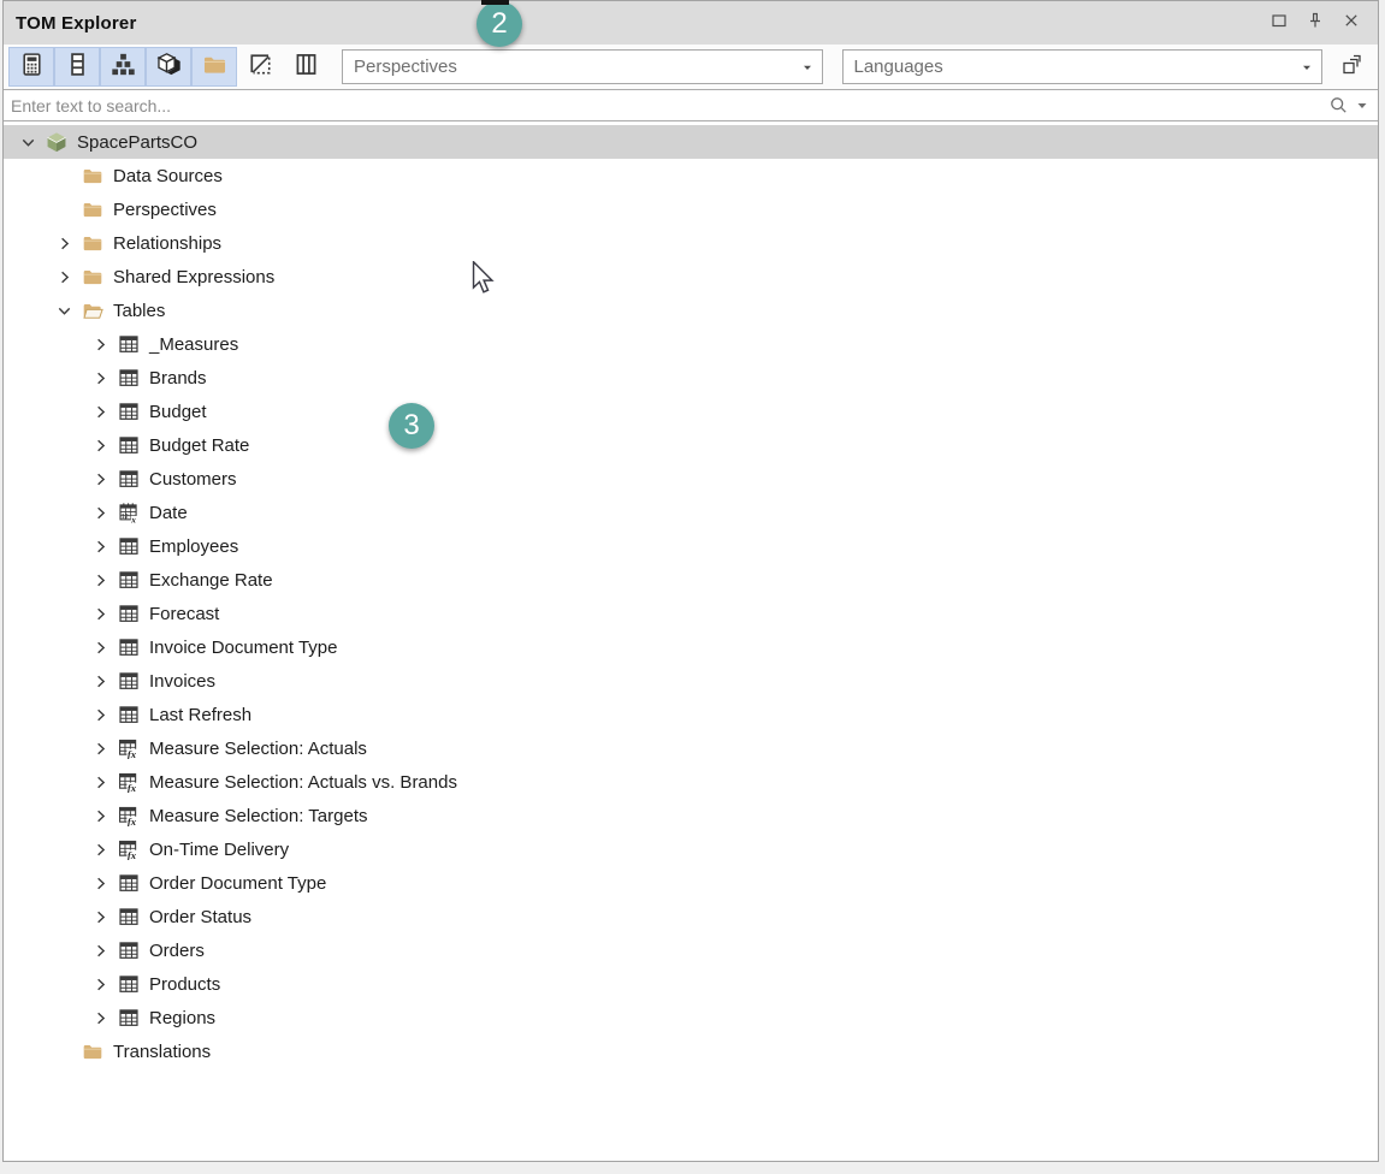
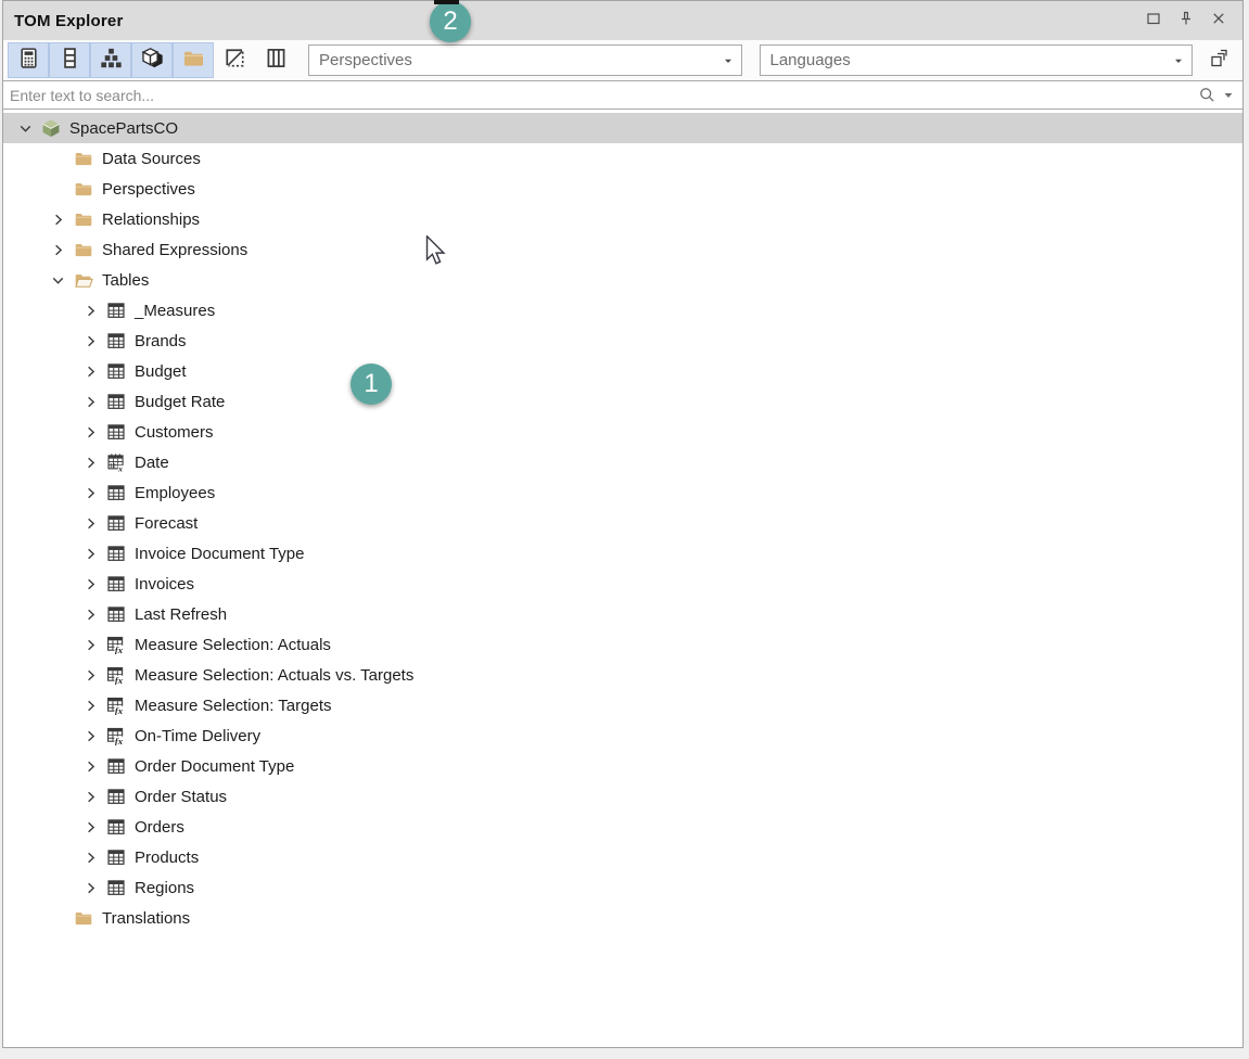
  TOM Explorer
  Perspectives
  Languages
  Enter text to search...
  SpacePartsCO
  Data Sources
  Perspectives
  Relationships
  Shared Expressions
  Tables
  _Measures
  Brands
  Budget
  Budget Rate
  Customers
  x
  Date
  Employees
- Exchange Rate
  Forecast
  Invoice Document Type
  Invoices
  Last Refresh
  fx
  Measure Selection: Actuals
  fx
- Measure Selection: Actuals vs. Brands
+ Measure Selection: Actuals vs. Targets
  fx
  Measure Selection: Targets
  fx
  On-Time Delivery
  Order Document Type
  Order Status
  Orders
  Products
  Regions
  Translations
  2
- 3
+ 1
